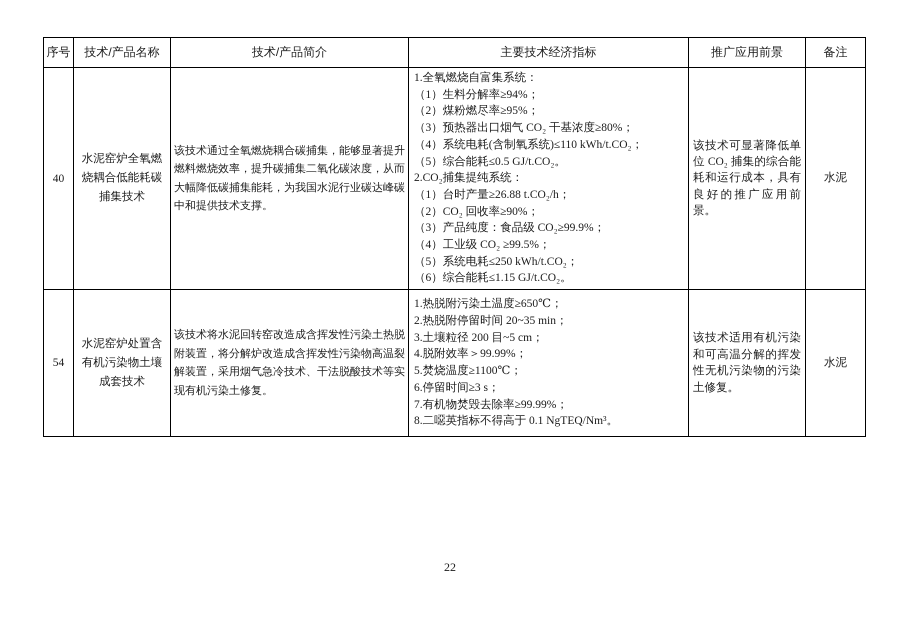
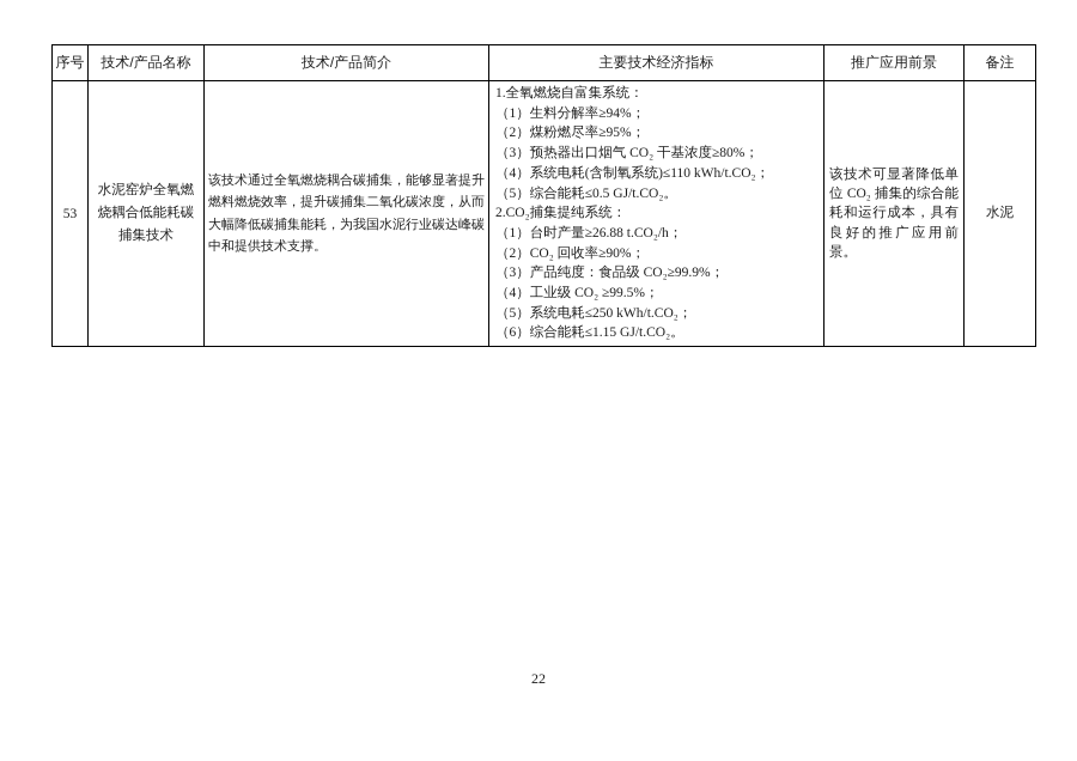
  序号	技术/产品名称	技术/产品简介	主要技术经济指标	推广应用前景	备注
- 40	水泥窑炉全氧燃烧耦合低能耗碳捕集技术	该技术通过全氧燃烧耦合碳捕集，能够显著提升燃料燃烧效率，提升碳捕集二氧化碳浓度，从而大幅降低碳捕集能耗，为我国水泥行业碳达峰碳中和提供技术支撑。	1.全氧燃烧自富集系统： （1）生料分解率≥94%； （2）煤粉燃尽率≥95%； （3）预热器出口烟气 CO₂ 干基浓度≥80%； （4）系统电耗(含制氧系统)≤110 kWh/t.CO₂； （5）综合能耗≤0.5 GJ/t.CO₂。 2.CO₂捕集提纯系统： （1）台时产量≥26.88 t.CO₂/h； （2）CO₂ 回收率≥90%； （3）产品纯度：食品级 CO₂≥99.9%； （4）工业级 CO₂ ≥99.5%； （5）系统电耗≤250 kWh/t.CO₂； （6）综合能耗≤1.15 GJ/t.CO₂。	该技术可显著降低单位 CO₂ 捕集的综合能耗和运行成本，具有良好的推广应用前景。	水泥
+ 53	水泥窑炉全氧燃烧耦合低能耗碳捕集技术	该技术通过全氧燃烧耦合碳捕集，能够显著提升燃料燃烧效率，提升碳捕集二氧化碳浓度，从而大幅降低碳捕集能耗，为我国水泥行业碳达峰碳中和提供技术支撑。	1.全氧燃烧自富集系统： （1）生料分解率≥94%； （2）煤粉燃尽率≥95%； （3）预热器出口烟气 CO₂ 干基浓度≥80%； （4）系统电耗(含制氧系统)≤110 kWh/t.CO₂； （5）综合能耗≤0.5 GJ/t.CO₂。 2.CO₂捕集提纯系统： （1）台时产量≥26.88 t.CO₂/h； （2）CO₂ 回收率≥90%； （3）产品纯度：食品级 CO₂≥99.9%； （4）工业级 CO₂ ≥99.5%； （5）系统电耗≤250 kWh/t.CO₂； （6）综合能耗≤1.15 GJ/t.CO₂。	该技术可显著降低单位 CO₂ 捕集的综合能耗和运行成本，具有良好的推广应用前景。	水泥
- 54	水泥窑炉处置含有机污染物土壤成套技术	该技术将水泥回转窑改造成含挥发性污染土热脱附装置，将分解炉改造成含挥发性污染物高温裂解装置，采用烟气急冷技术、干法脱酸技术等实现有机污染土修复。	1.热脱附污染土温度≥650℃； 2.热脱附停留时间 20~35 min； 3.土壤粒径 200 目~5 cm； 4.脱附效率＞99.99%； 5.焚烧温度≥1100℃； 6.停留时间≥3 s； 7.有机物焚毁去除率≥99.99%； 8.二噁英指标不得高于 0.1 NgTEQ/Nm³。	该技术适用有机污染和可高温分解的挥发性无机污染物的污染土修复。	水泥
  22
